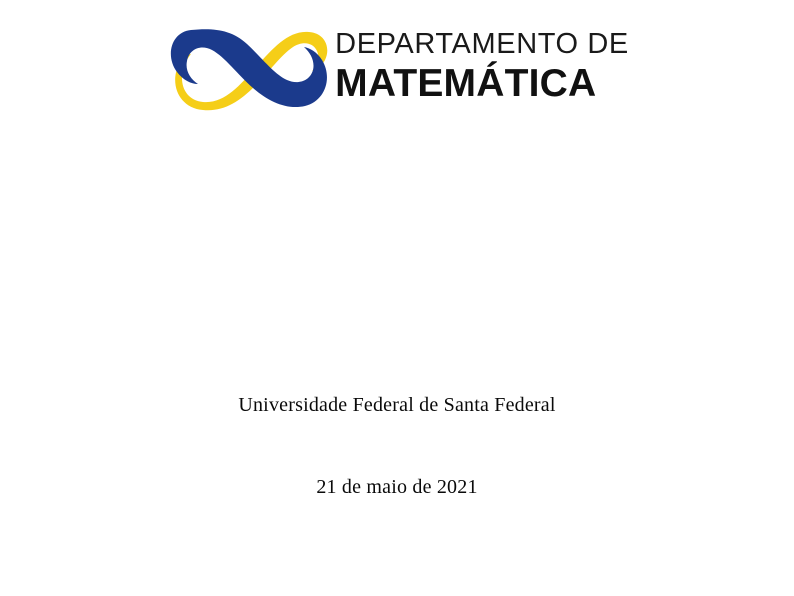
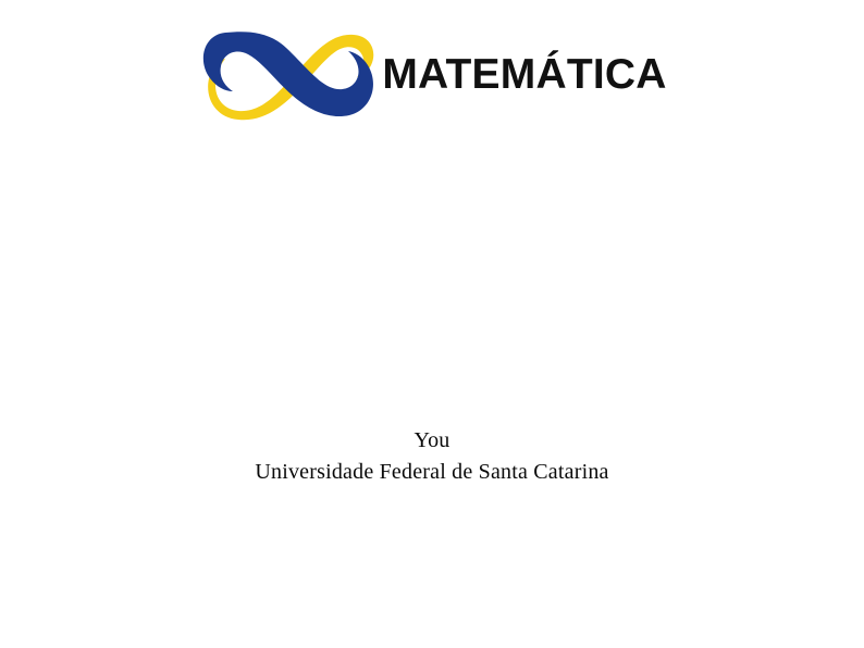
- DEPARTAMENTO DE
  MATEMÁTICA
+ You
- Universidade Federal de Santa Federal
+ Universidade Federal de Santa Catarina
- 21 de maio de 2021
